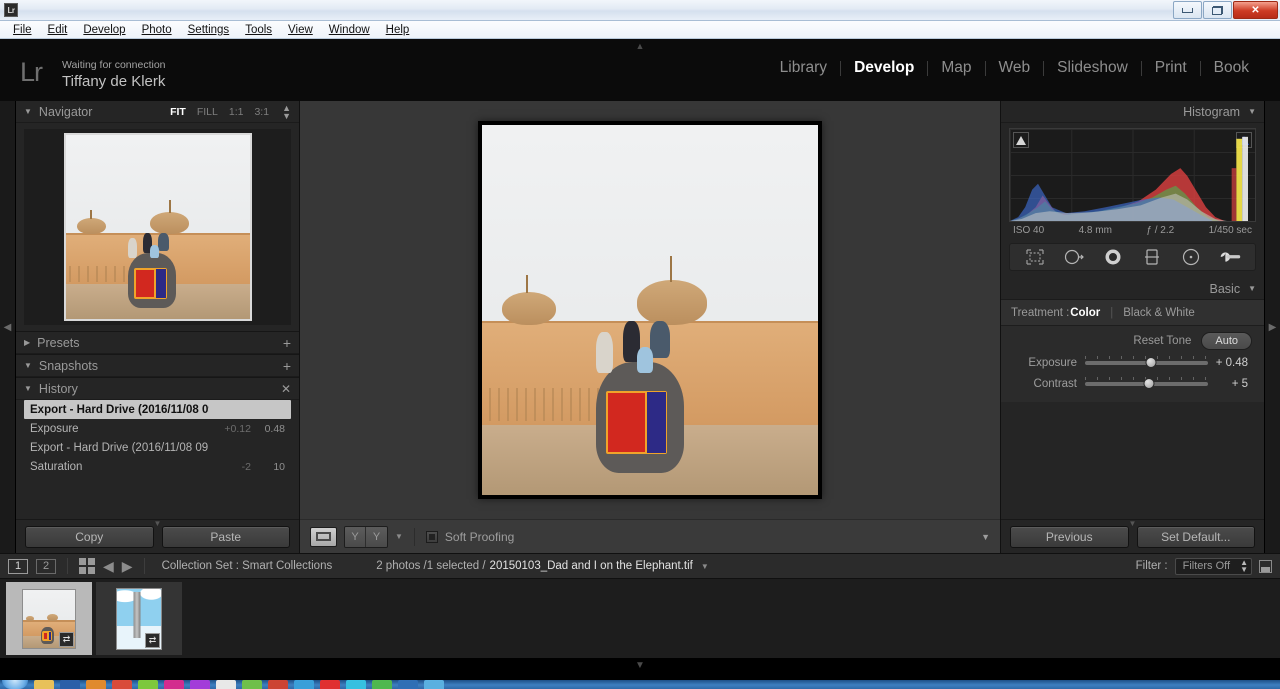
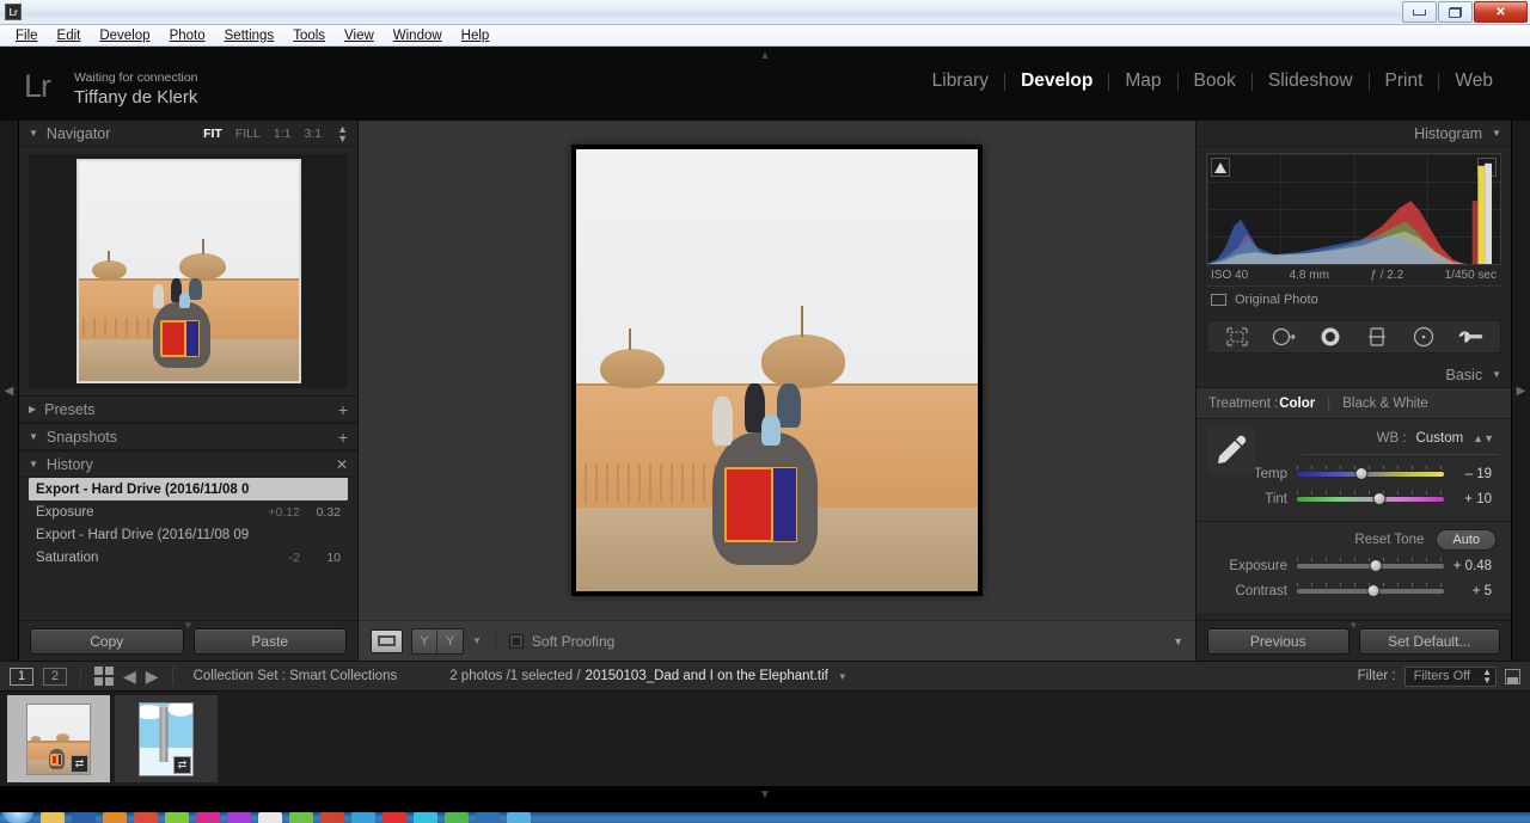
  Lr
  ✕
  File
  Edit
  Develop
  Photo
  Settings
  Tools
  View
  Window
  Help
  ▲
  Lr
  Waiting for connection
  Tiffany de Klerk
  Library
  Develop
  Map
- Web
+ Book
  Slideshow
  Print
- Book
+ Web
  ◀
  ▶
  ▼
  Navigator
  FIT
  FILL
  1:1
  3:1
  ▲
  ▼
  ▶
  Presets
  +
  ▼
  Snapshots
  +
  ▼
  History
  ✕
  Export - Hard Drive (2016/11/08 0
  Exposure
  +0.12
- 0.48
+ 0.32
  Export - Hard Drive (2016/11/08 09
  Saturation
  -2
  10
  ▼
  Copy
  Paste
  Y
  Y
  ▼
  Soft Proofing
  ▼
  Histogram
  ▼
  ISO 40
  4.8 mm
  ƒ / 2.2
  1/450 sec
+ Original Photo
  Basic
  ▼
  Treatment :
  Color
  |
  Black & White
+ WB :
+ Custom
+ ▲▼
+ Temp
+ – 19
+ Tint
+ + 10
  Reset Tone
  Auto
  Exposure
  + 0.48
  Contrast
  + 5
  ▼
  Previous
  Set Default...
  1
  2
  ◀
  ▶
  Collection Set : Smart Collections
  2 photos /1 selected /
  20150103_Dad and I on the Elephant.tif
  ▼
  Filter :
  Filters Off
  ▲
  ▼
  ⇄
  ⇄
  ▼
